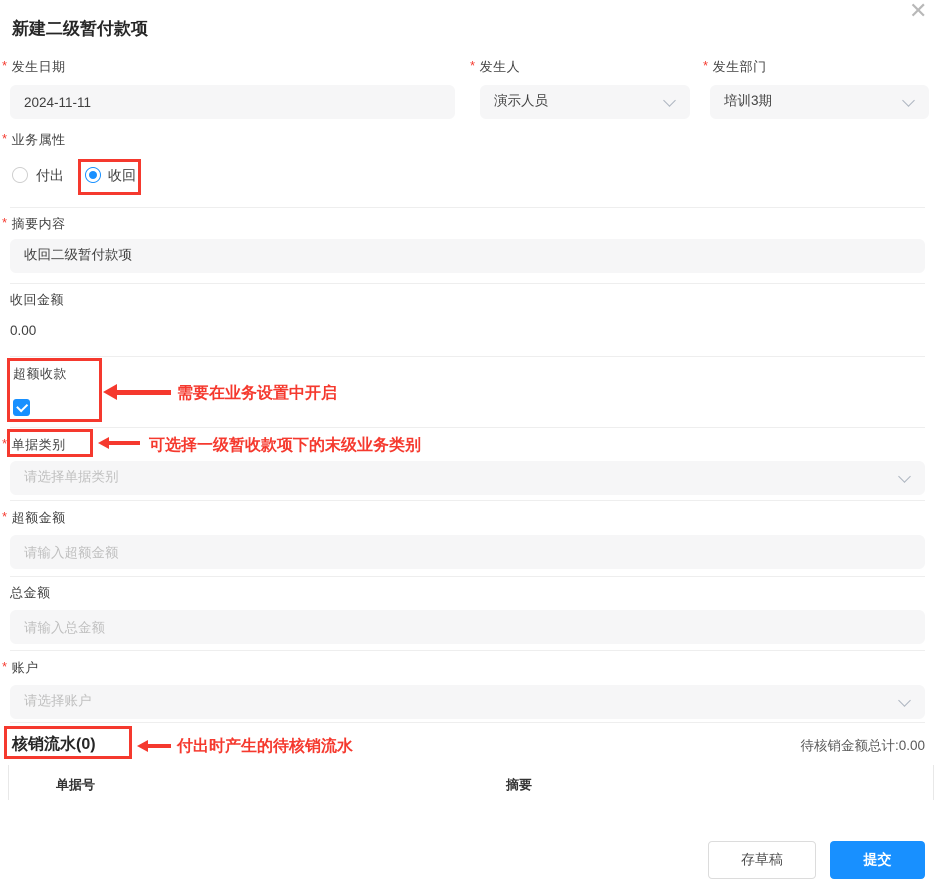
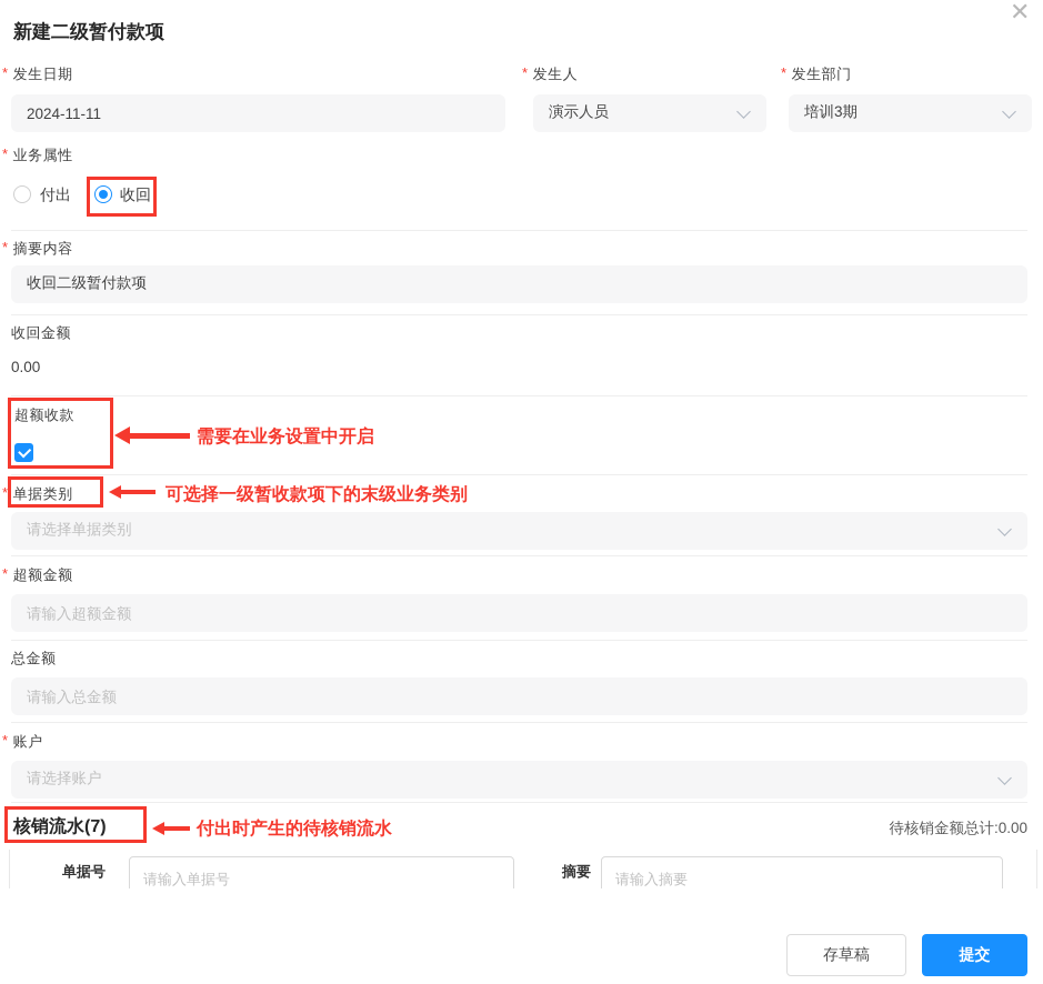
  ✕
  新建二级暂付款项
  *
  发生日期
  2024-11-11
  *
  发生人
  演示人员
  *
  发生部门
  培训3期
  *
  业务属性
  付出
  收回
  *
  摘要内容
  收回二级暂付款项
  收回金额
  0.00
  超额收款
  需要在业务设置中开启
  *
  单据类别
  可选择一级暂收款项下的末级业务类别
  请选择单据类别
  *
  超额金额
  请输入超额金额
  总金额
  请输入总金额
  *
  账户
  请选择账户
- 核销流水(0)
+ 核销流水(7)
  付出时产生的待核销流水
  待核销金额总计:0.00
  单据号
+ 请输入单据号
  摘要
+ 请输入摘要
  存草稿
  提交
